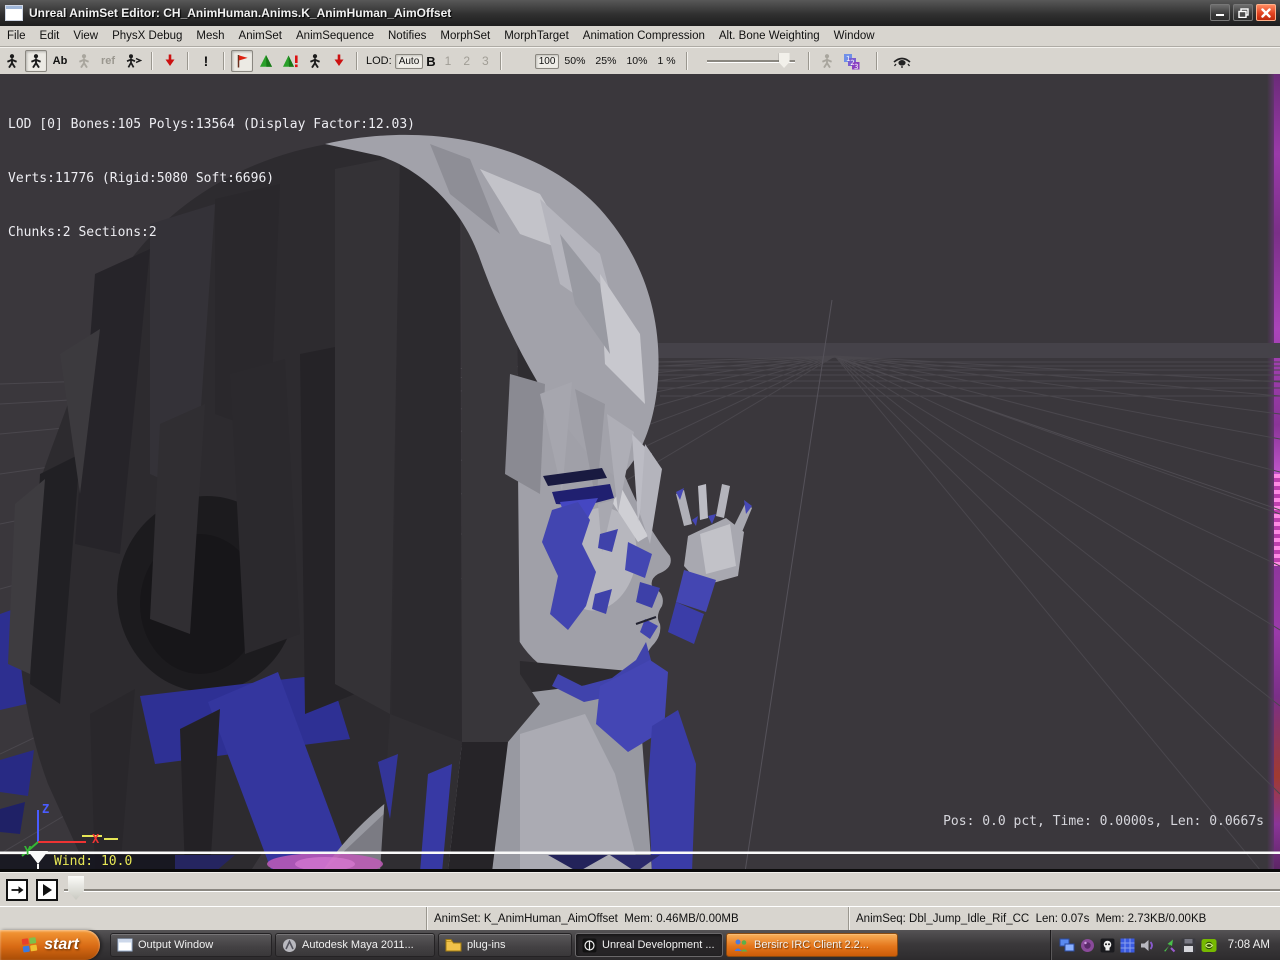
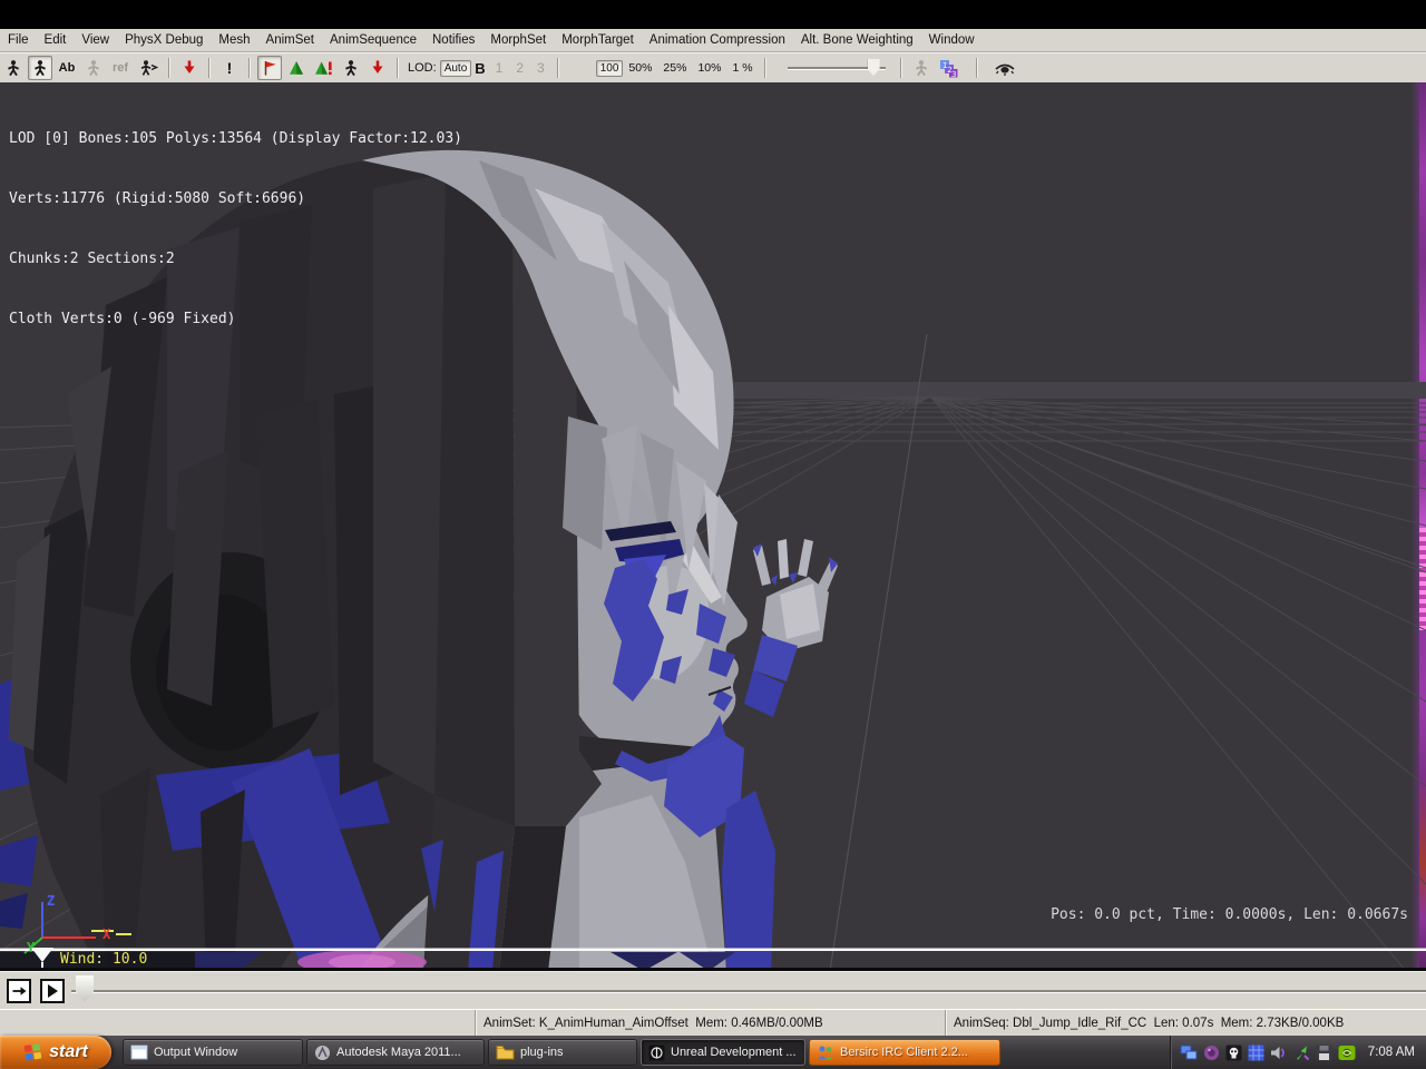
- Unreal AnimSet Editor: CH_AnimHuman.Anims.K_AnimHuman_AimOffset
  File
  Edit
  View
  PhysX Debug
  Mesh
  AnimSet
  AnimSequence
  Notifies
  MorphSet
  MorphTarget
  Animation Compression
  Alt. Bone Weighting
  Window
  Ab
  ref
  !
  LOD:
  Auto
  B
  1
  2
  3
  100
  50%
  25%
  10%
  1 %
  1
  2
  3
  LOD [0] Bones:105 Polys:13564 (Display Factor:12.03)
  Verts:11776 (Rigid:5080 Soft:6696)
  Chunks:2 Sections:2
+ Cloth Verts:0 (-969 Fixed)
  Pos: 0.0 pct, Time: 0.0000s, Len: 0.0667s
  Wind: 10.0
  Z
  X
  Y
  AnimSet: K_AnimHuman_AimOffset Mem: 0.46MB/0.00MB
  AnimSeq: Dbl_Jump_Idle_Rif_CC Len: 0.07s Mem: 2.73KB/0.00KB
  start
  Output Window
  Autodesk Maya 2011...
  plug-ins
  Unreal Development ...
  Bersirc IRC Client 2.2...
  7:08 AM
